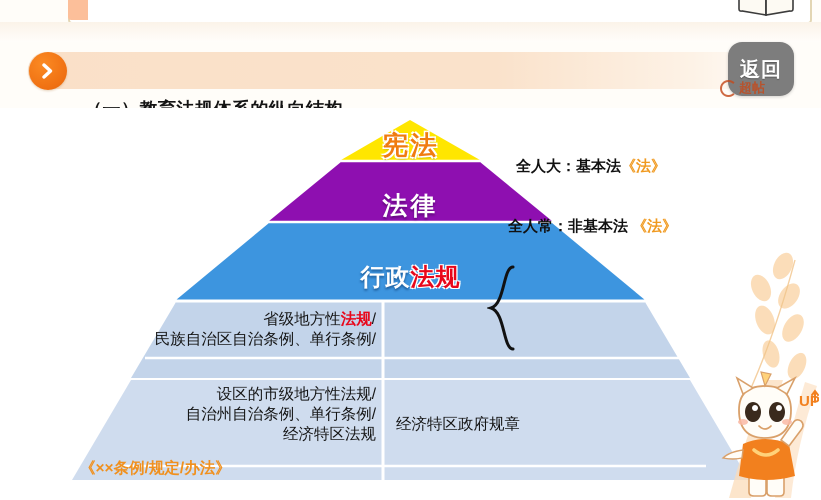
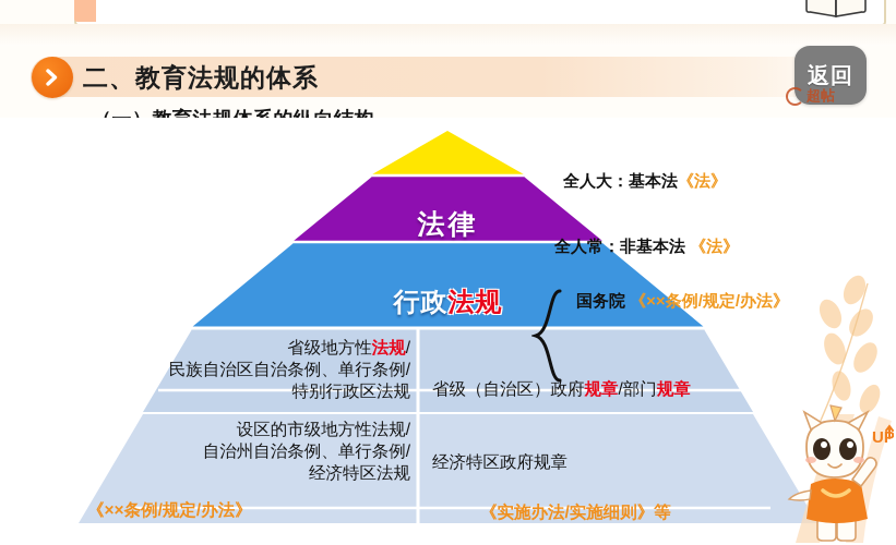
+ 二、教育法规的体系
  返回
  超帖
- 宪法
  法律
  行政法规
  全人大：基本法《法》
  全人常：非基本法 《法》
+ 国务院 《××条例/规定/办法》
  省级地方性法规/
  民族自治区自治条例、单行条例/
+ 特别行政区法规
+ 省级（自治区）政府规章/部门规章
  设区的市级地方性法规/
  自治州自治条例、单行条例/
  经济特区法规
  经济特区政府规章
  《××条例/规定/办法》
+ 《实施办法/实施细则》等
